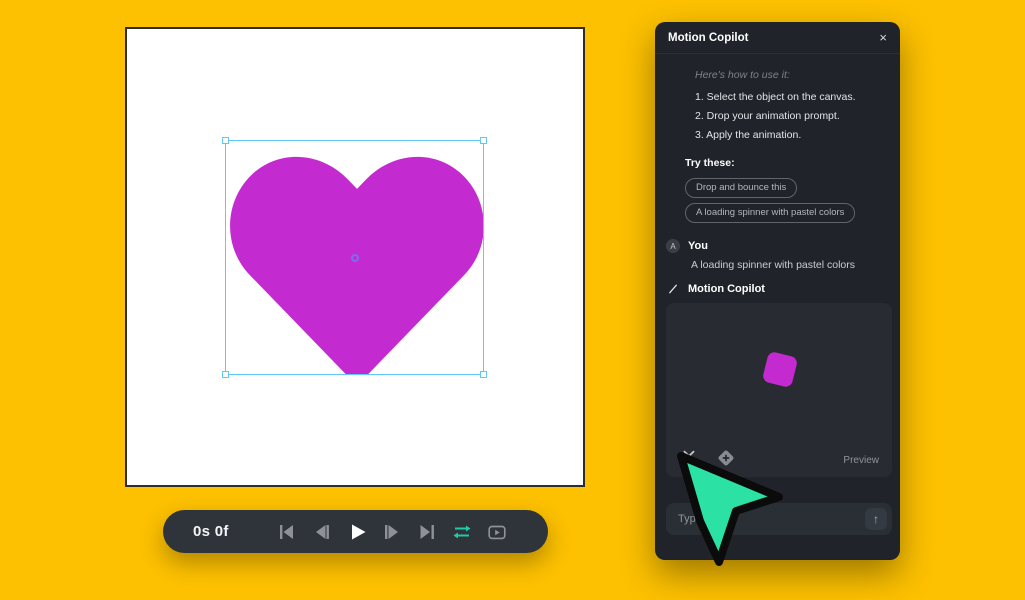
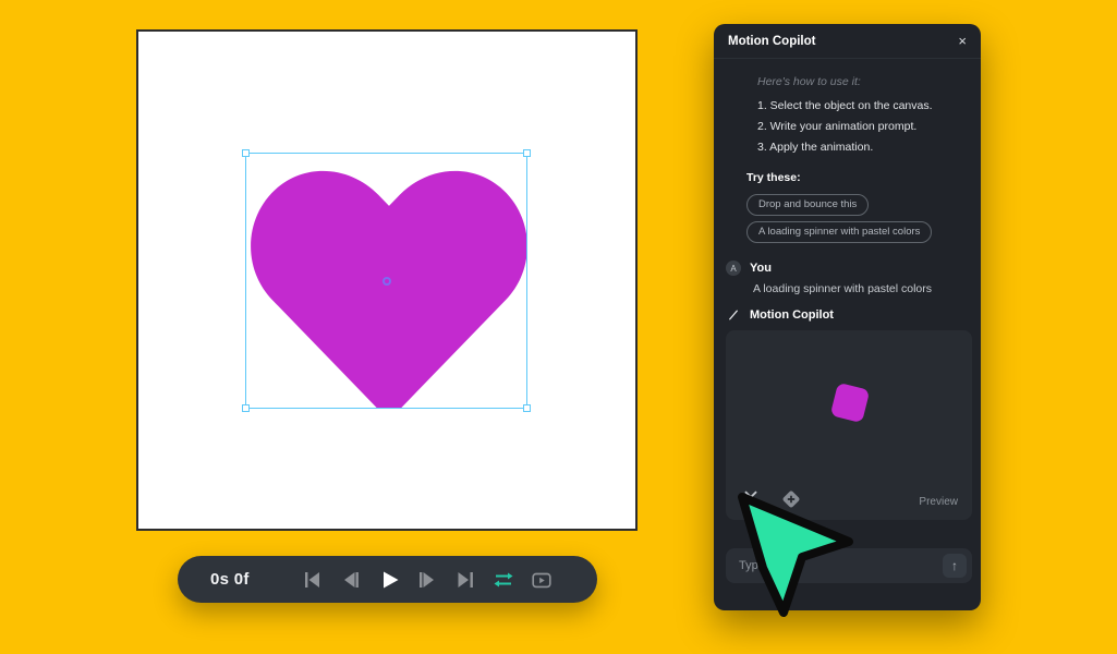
  0s 0f
  Motion Copilot
  ×
  Here's how to use it:
  1. Select the object on the canvas.
- 2. Drop your animation prompt.
+ 2. Write your animation prompt.
  3. Apply the animation.
  Try these:
  Drop and bounce this
  A loading spinner with pastel colors
  A
  You
  A loading spinner with pastel colors
  Motion Copilot
  Preview
  Typ
  ↑
